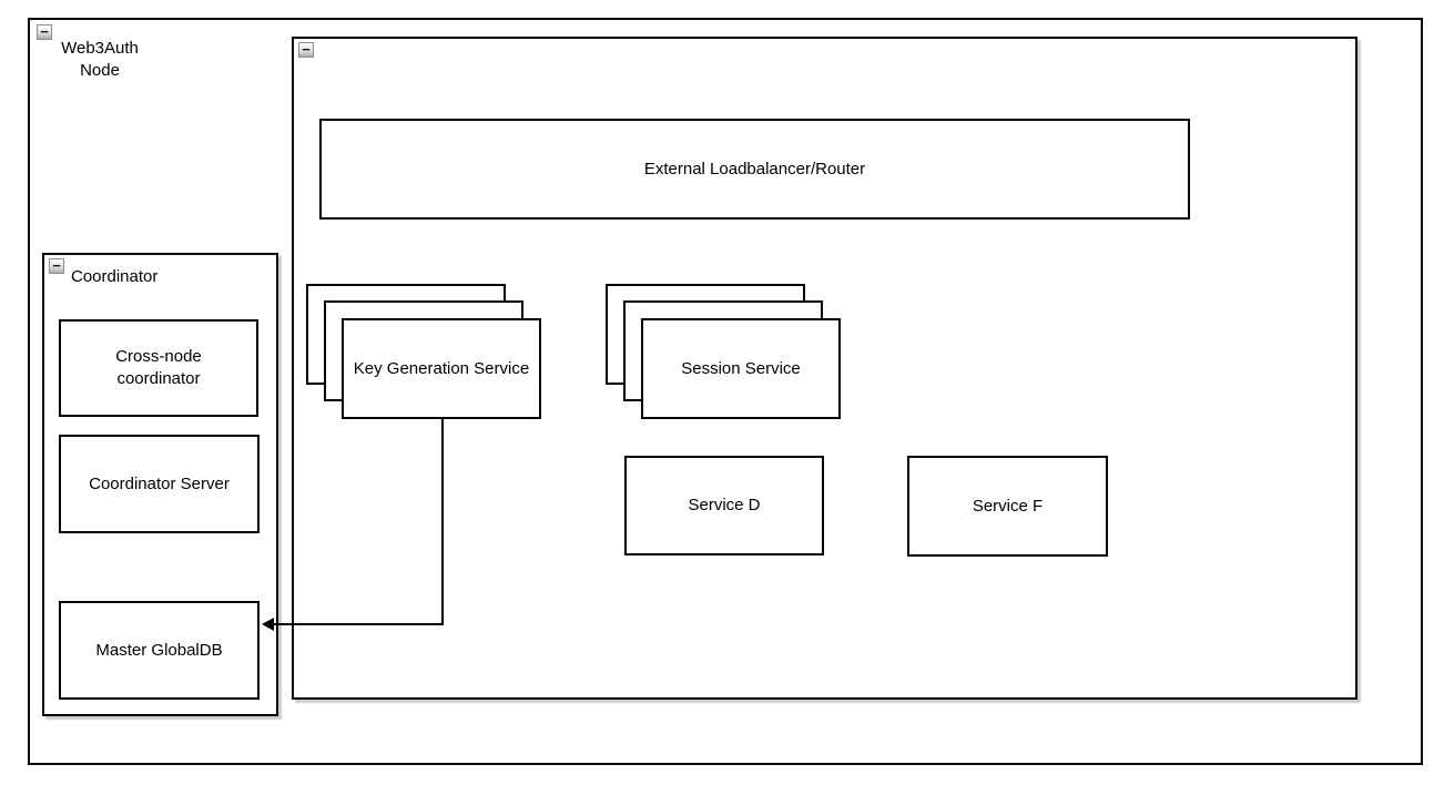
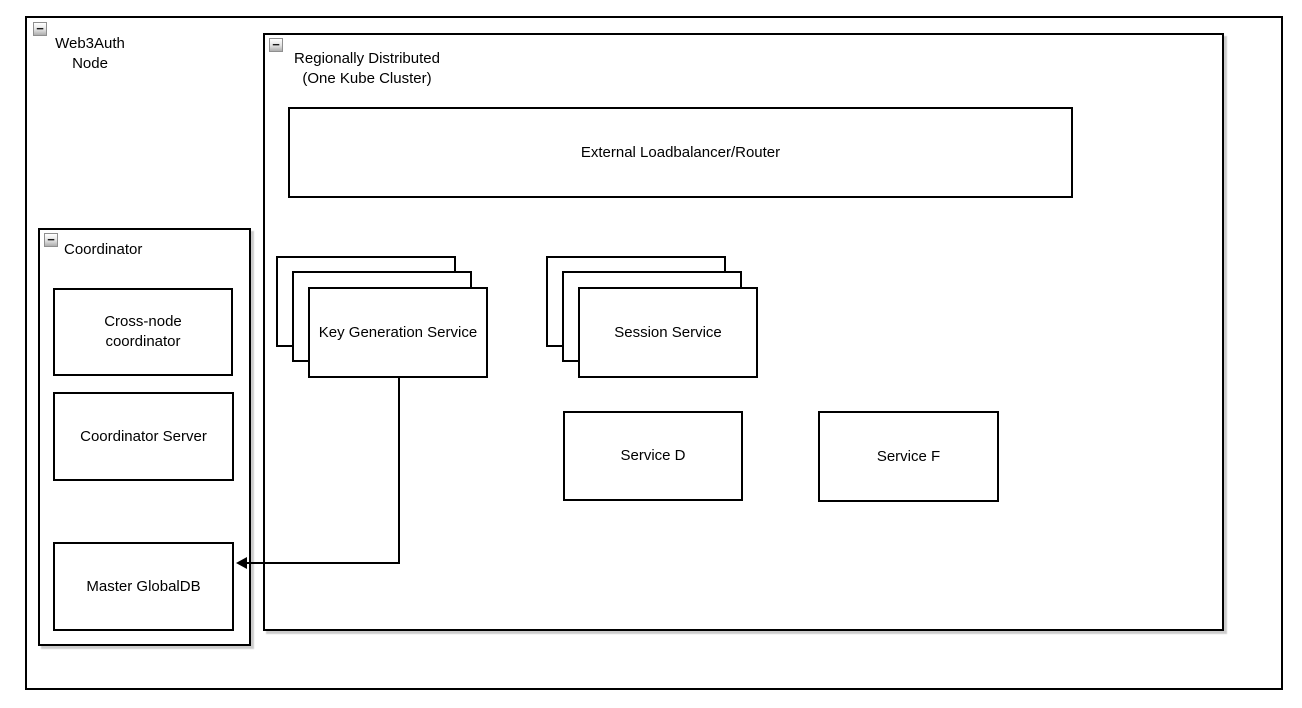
  −
  Web3Auth
  Node
  −
+ Regionally Distributed
+ (One Kube Cluster)
  External Loadbalancer/Router
  Key Generation Service
  Session Service
  Service D
  Service F
  −
  Coordinator
  Cross-node
  coordinator
  Coordinator Server
  Master GlobalDB
